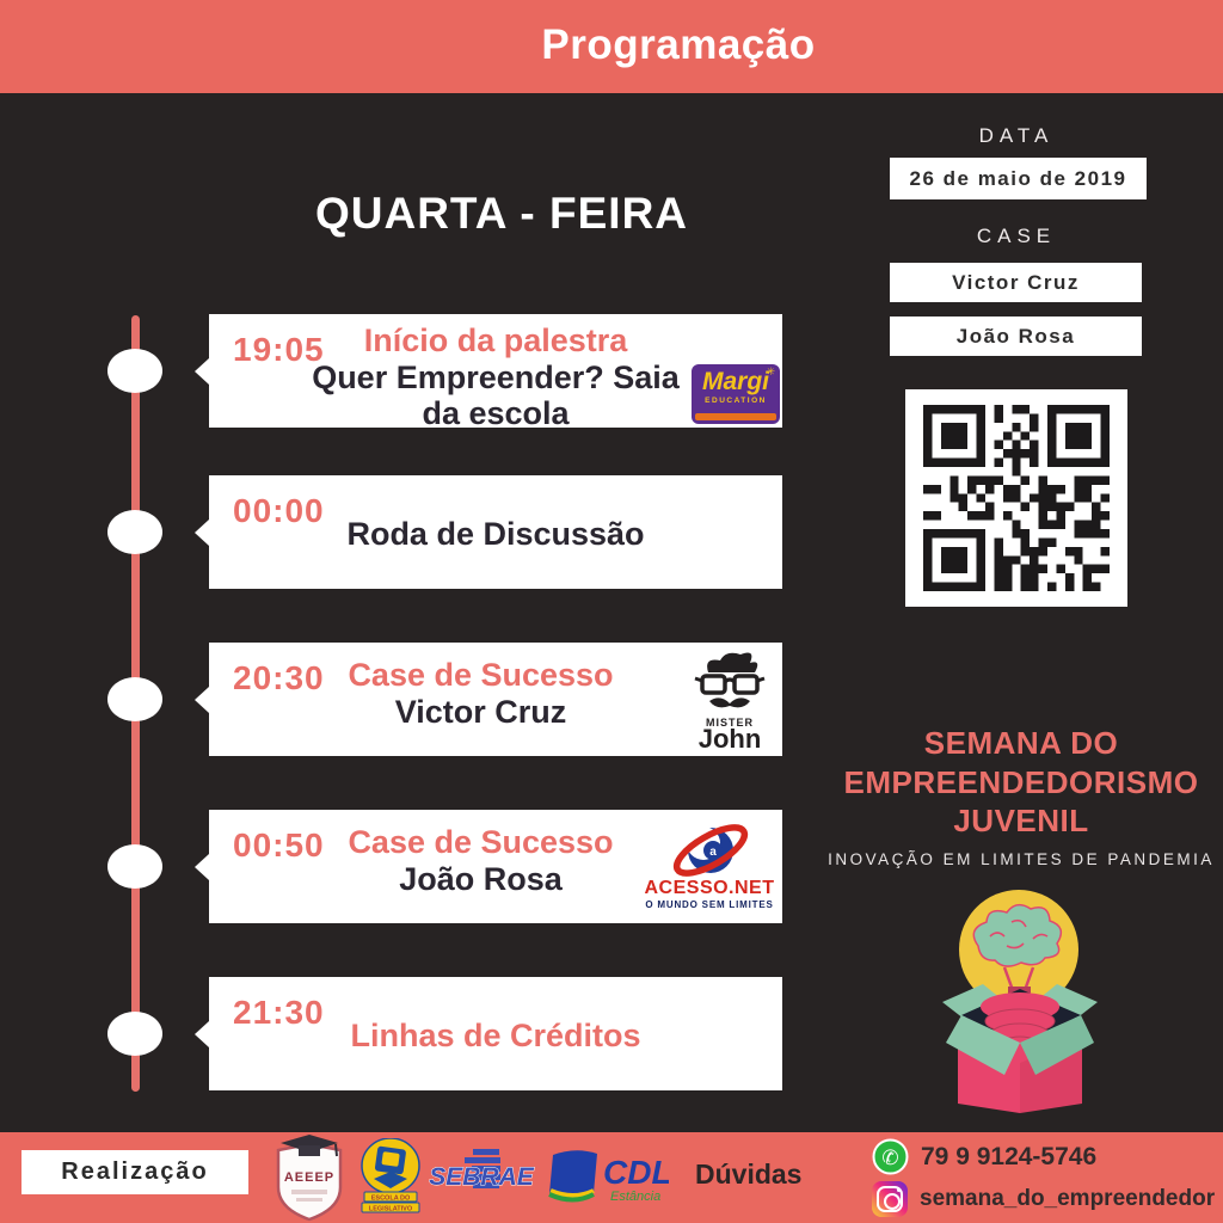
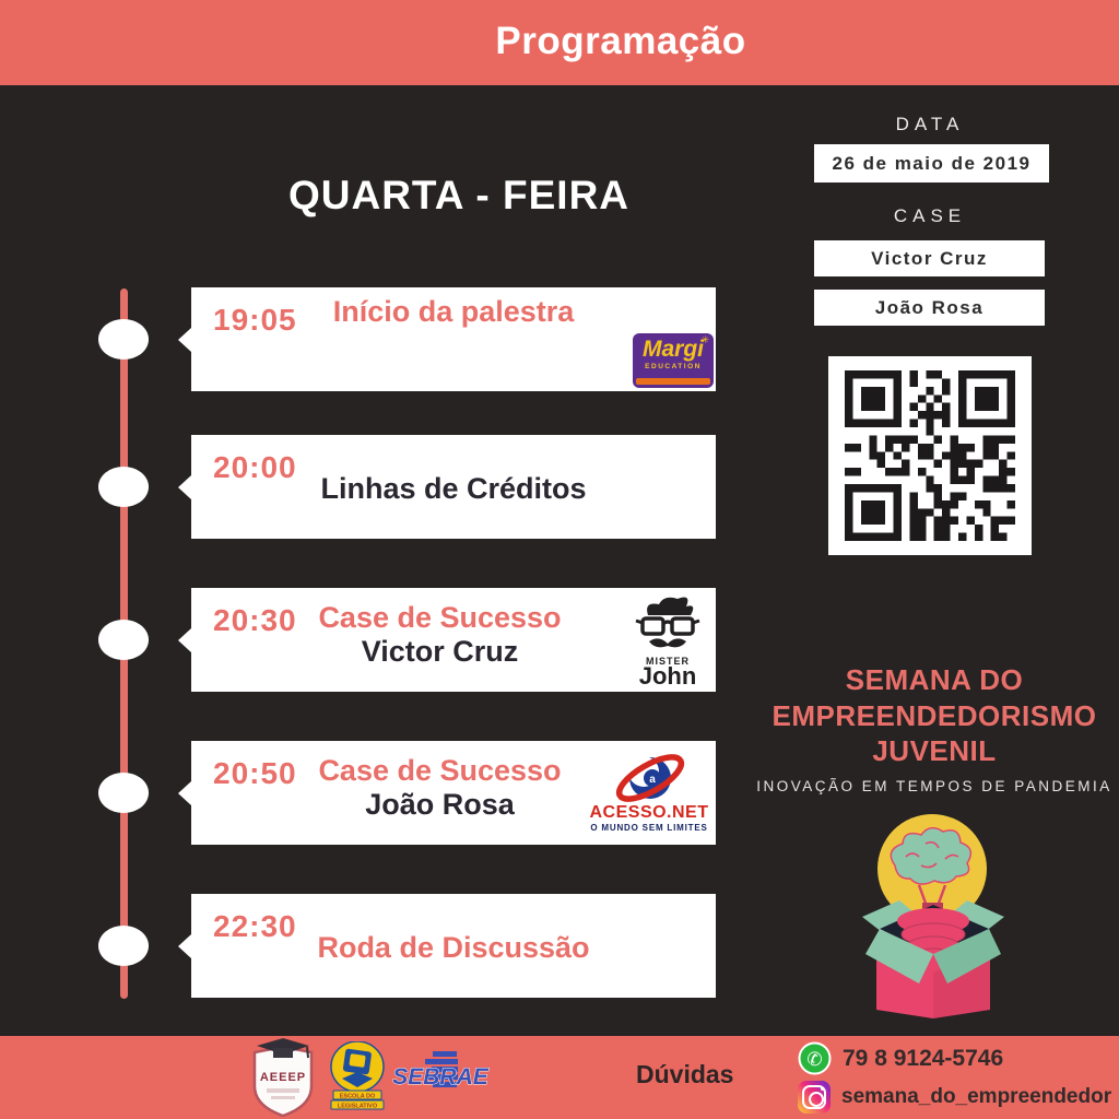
  Programação
  QUARTA - FEIRA
  19:05
  Início da palestra
- Quer Empreender? Saia da escola
  Margi
  ✳
- 00:00
+ 20:00
- Roda de Discussão
+ Linhas de Créditos
  20:30
  Case de Sucesso
  Victor Cruz
  MISTER
  John
- 00:50
+ 20:50
  Case de Sucesso
  João Rosa
  a
  ACESSO.NET
  O MUNDO SEM LIMITES
- 21:30
+ 22:30
- Linhas de Créditos
+ Roda de Discussão
  DATA
  26 de maio de 2019
  CASE
  Victor Cruz
  João Rosa
  SEMANA DO EMPREENDEDORISMO JUVENIL
- INOVAÇÃO EM LIMITES DE PANDEMIA
+ INOVAÇÃO EM TEMPOS DE PANDEMIA
- Realização
  AEEEP
  SEBRAE
- CDL
- Estância
  Dúvidas
  ✆
- 79 9 9124-5746
+ 79 8 9124-5746
  semana_do_empreendedor
